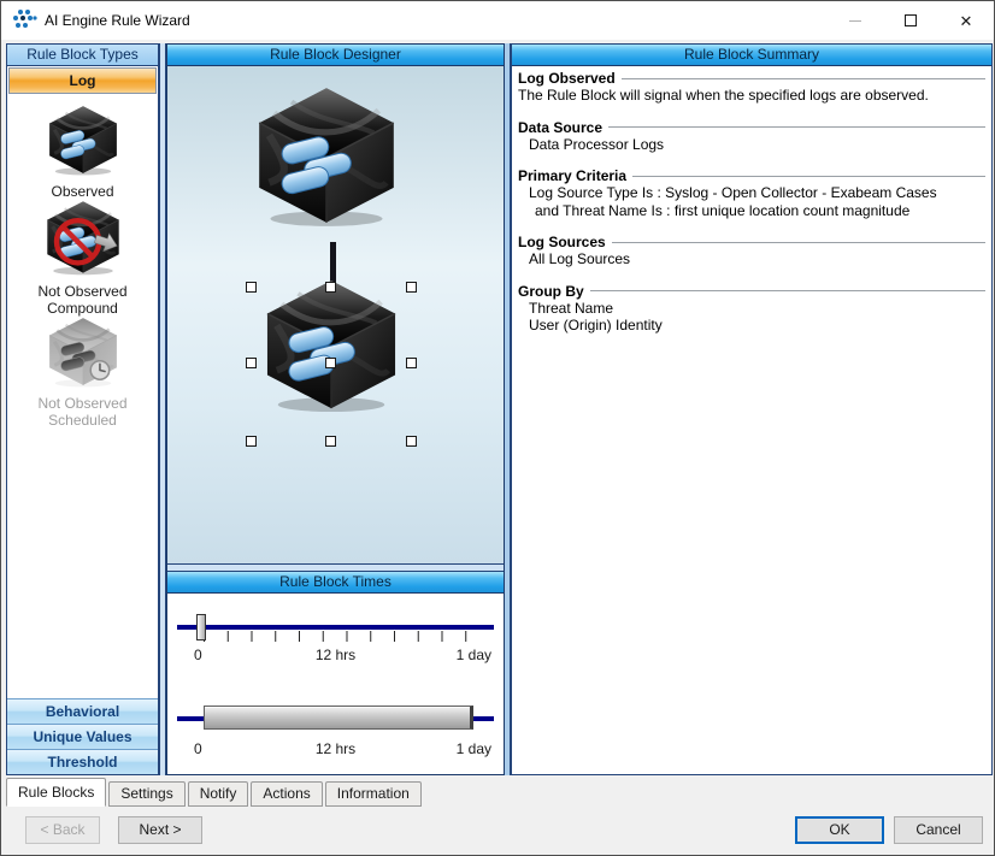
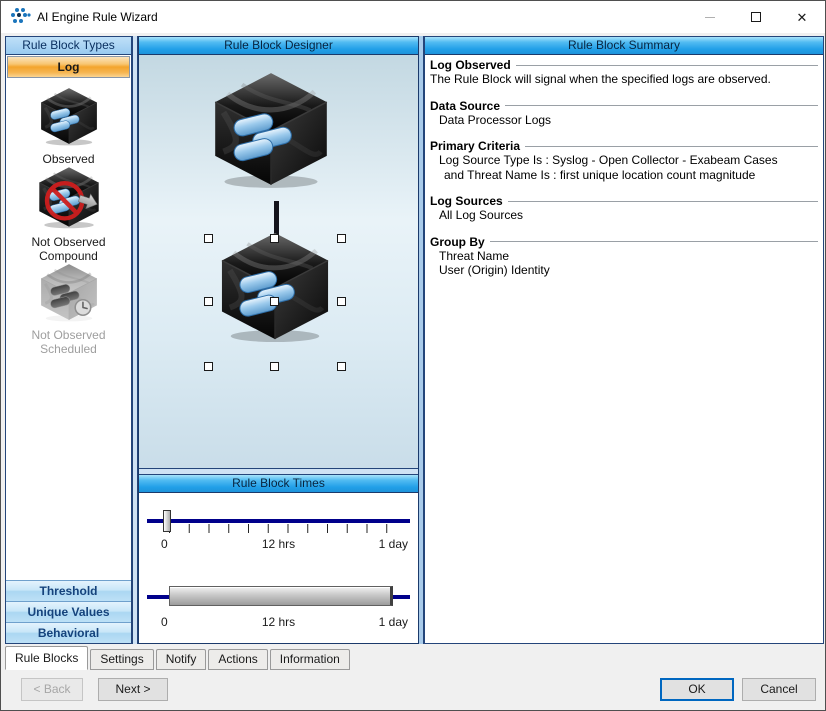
  AI Engine Rule Wizard
  ✕
  Rule Block Types
  Log
  Observed
  Not Observed Compound
  Not Observed Scheduled
- Behavioral
+ Threshold
  Unique Values
- Threshold
+ Behavioral
  Rule Block Designer
  Rule Block Times
  0
  12 hrs
  1 day
  0
  12 hrs
  1 day
  Rule Block Summary
  Log Observed
  The Rule Block will signal when the specified logs are observed.
  Data Source
  Data Processor Logs
  Primary Criteria
  Log Source Type Is : Syslog - Open Collector - Exabeam Cases
  and Threat Name Is : first unique location count magnitude
  Log Sources
  All Log Sources
  Group By
  Threat Name
  User (Origin) Identity
  Rule Blocks
  Settings
  Notify
  Actions
  Information
  < Back
  Next >
  OK
  Cancel
